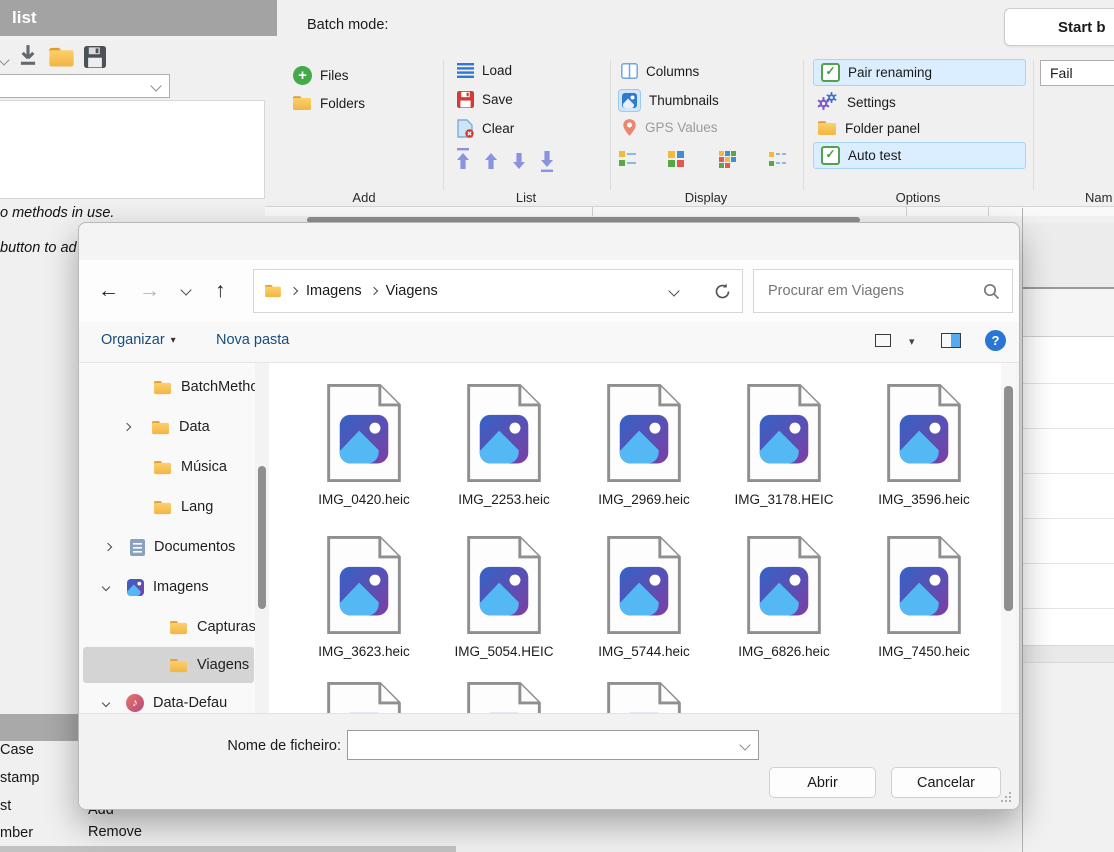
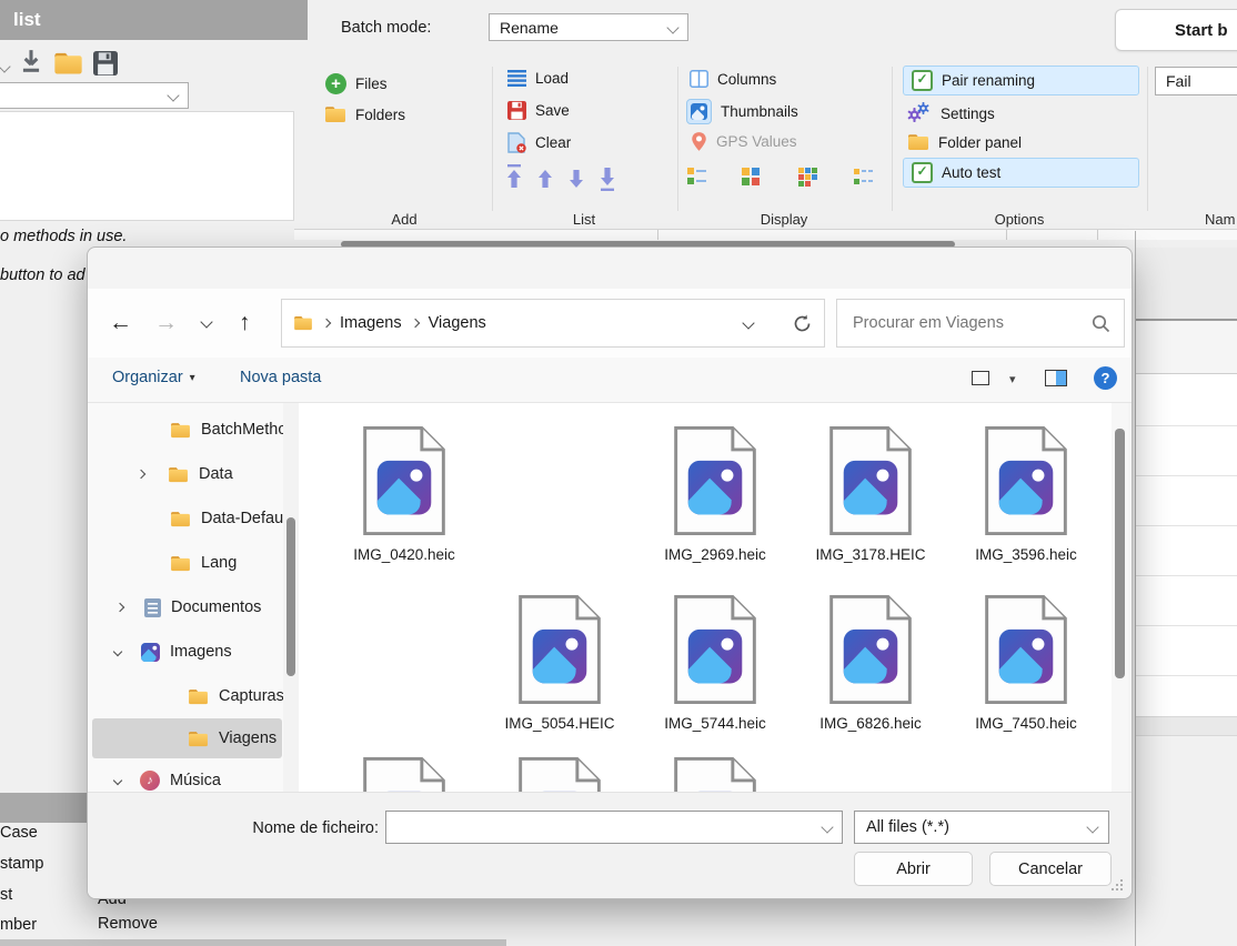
  list
  o methods in use.
  button to ad
  Batch mode:
+ Rename
  +
  Files
  Folders
  Add
  Load
  Save
  Clear
  List
  Columns
  Thumbnails
  GPS Values
  Display
  ✓
  Pair renaming
  Settings
  Folder panel
  ✓
  Auto test
  Options
  Fail
  Nam
  Start b
  Case
  stamp
  st
  mber
  Add
  Remove
  ←
  →
  ↑
  Imagens
  Viagens
  Procurar em Viagens
  Organizar
  ▾
  Nova pasta
  ▾
  ?
  BatchMeth
  Data
- Música
+ Data-Defau
  Lang
  Documentos
  Imagens
  Capturas
  Viagens
  ♪
- Data-Defau
+ Música
  IMG_0420.heic
- IMG_2253.heic
  IMG_2969.heic
  IMG_3178.HEIC
  IMG_3596.heic
- IMG_3623.heic
  IMG_5054.HEIC
  IMG_5744.heic
  IMG_6826.heic
  IMG_7450.heic
  Nome de ficheiro:
+ All files (*.*)
  Abrir
  Cancelar
